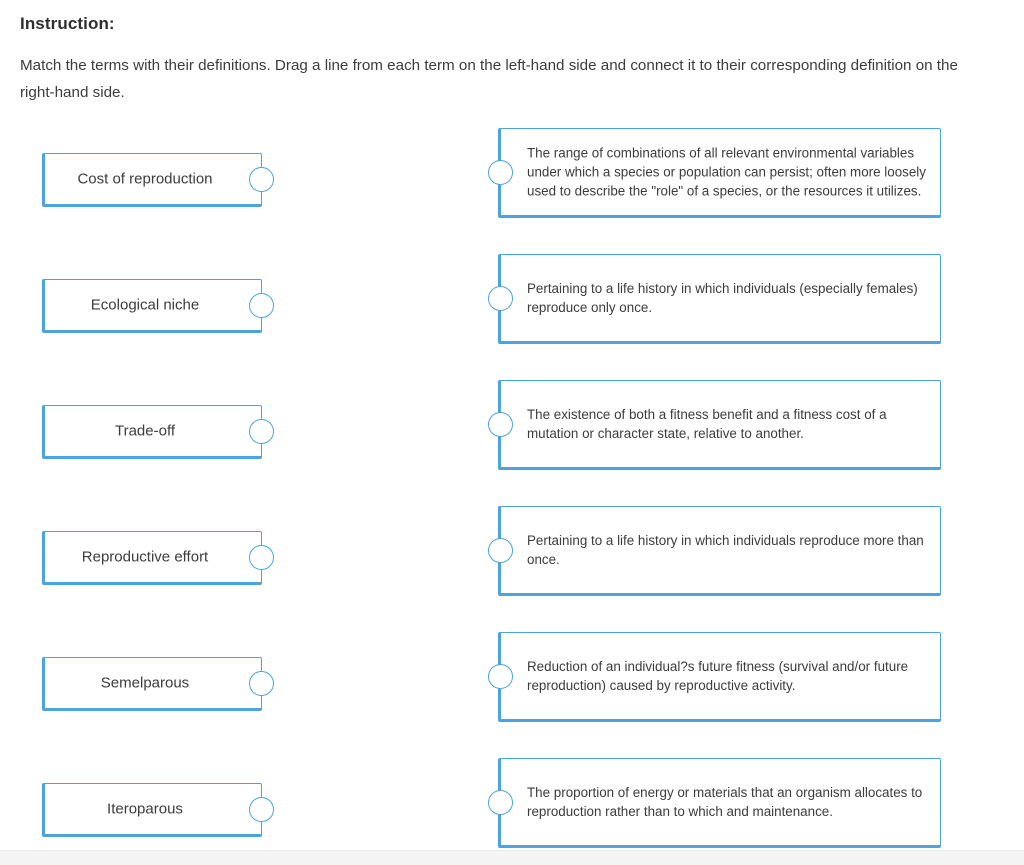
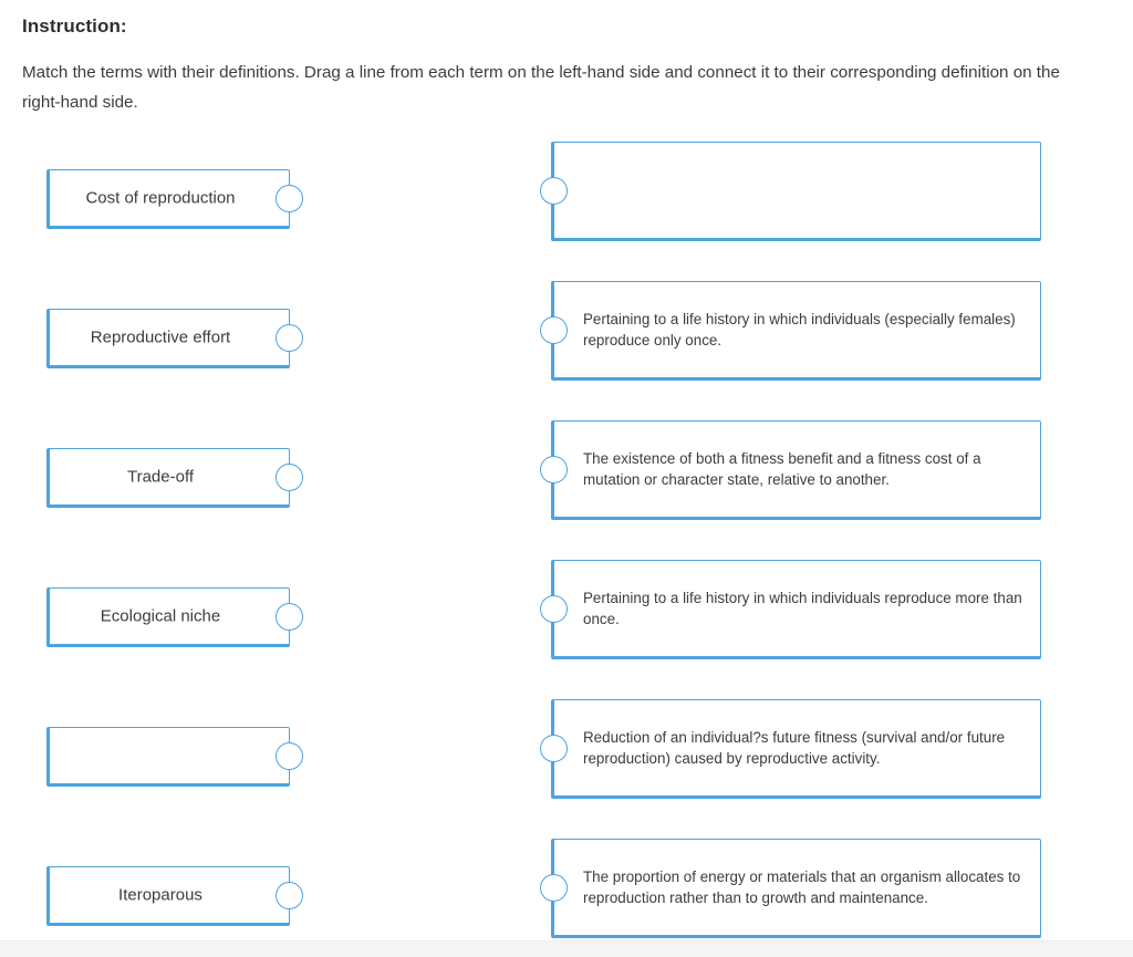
  Instruction:
  Match the terms with their definitions. Drag a line from each term on the left-hand side and connect it to their corresponding definition on the right-hand side.
  Cost of reproduction
- Ecological niche
+ Reproductive effort
  Trade-off
- Reproductive effort
+ Ecological niche
- Semelparous
  Iteroparous
- The range of combinations of all relevant environmental variables under which a species or population can persist; often more loosely used to describe the "role" of a species, or the resources it utilizes.
  Pertaining to a life history in which individuals (especially females) reproduce only once.
  The existence of both a fitness benefit and a fitness cost of a mutation or character state, relative to another.
  Pertaining to a life history in which individuals reproduce more than once.
  Reduction of an individual?s future fitness (survival and/or future reproduction) caused by reproductive activity.
- The proportion of energy or materials that an organism allocates to reproduction rather than to which and maintenance.
+ The proportion of energy or materials that an organism allocates to reproduction rather than to growth and maintenance.
